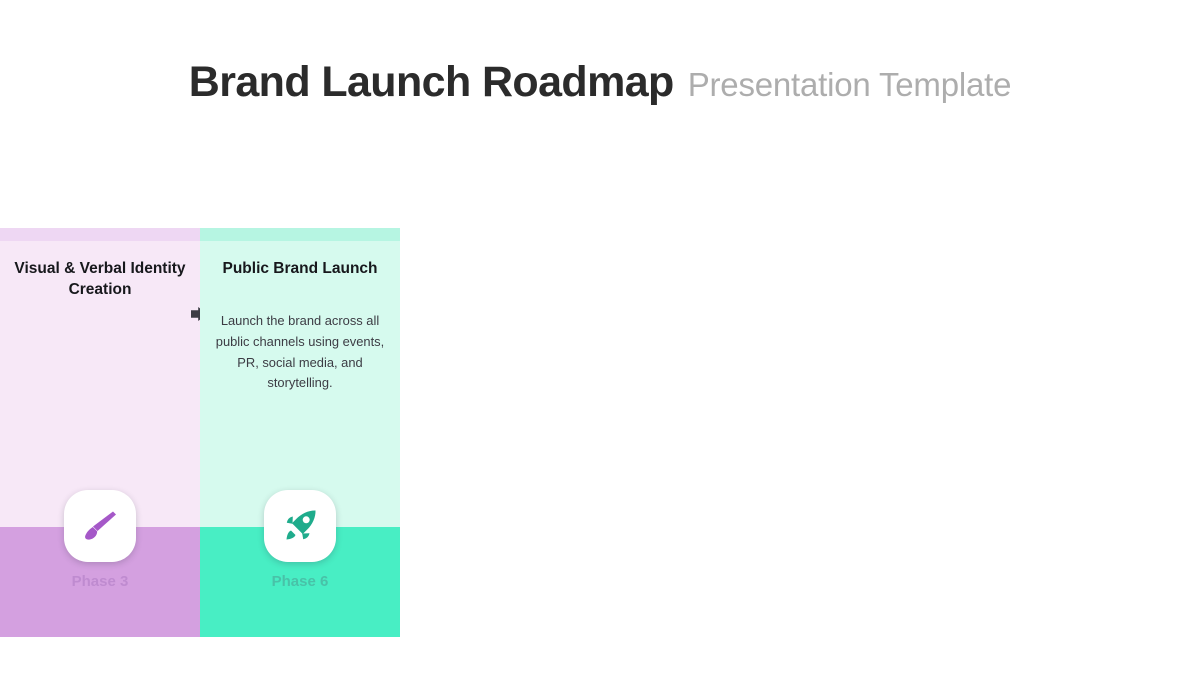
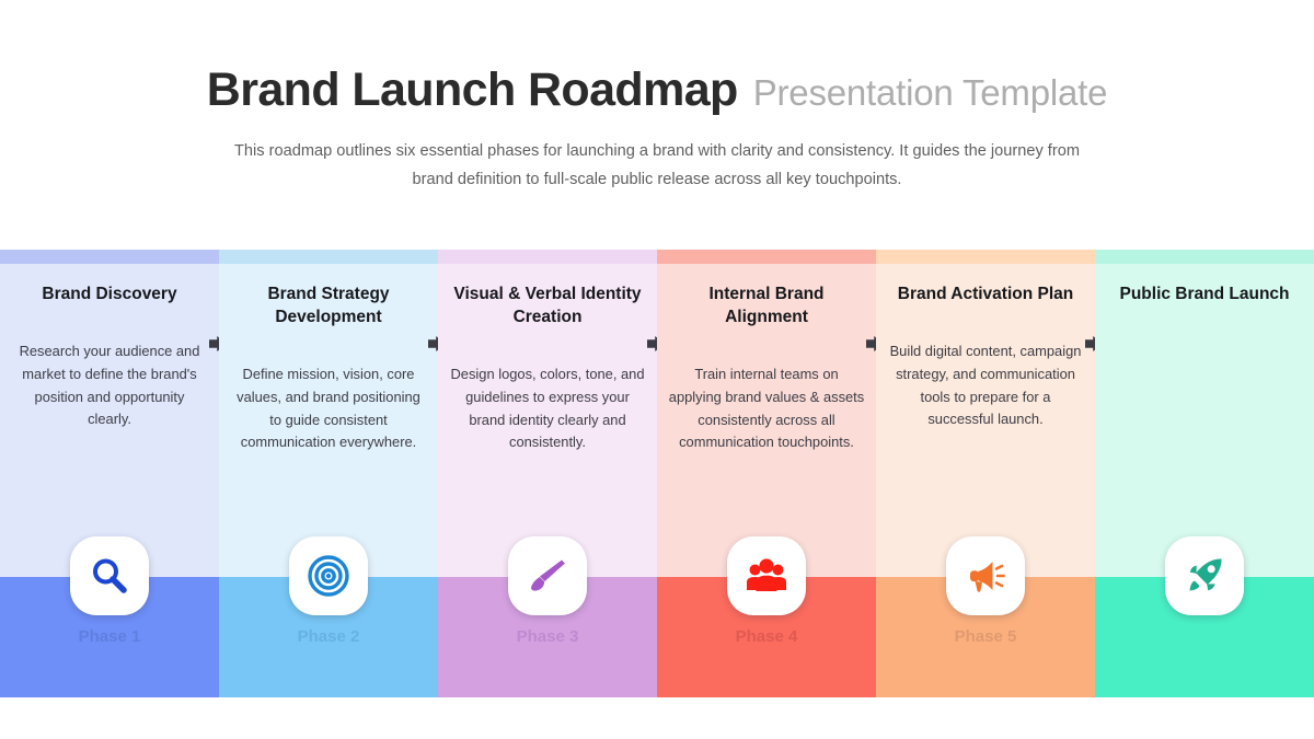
  Brand Launch Roadmap
  Presentation Template
+ This roadmap outlines six essential phases for launching a brand with clarity and consistency. It guides the journey from brand definition to full-scale public release across all key touchpoints.
+ Brand Discovery
+ Research your audience and market to define the brand's position and opportunity clearly.
+ Phase 1
+ Brand Strategy Development
+ Define mission, vision, core values, and brand positioning to guide consistent communication everywhere.
  Visual & Verbal Identity Creation
+ Design logos, colors, tone, and guidelines to express your brand identity clearly and consistently.
+ Internal Brand Alignment
+ Train internal teams on applying brand values & assets consistently across all communication touchpoints.
+ Phase 4
+ Brand Activation Plan
+ Build digital content, campaign strategy, and communication tools to prepare for a successful launch.
+ Phase 5
  Public Brand Launch
- Launch the brand across all public channels using events, PR, social media, and storytelling.
- Phase 6
